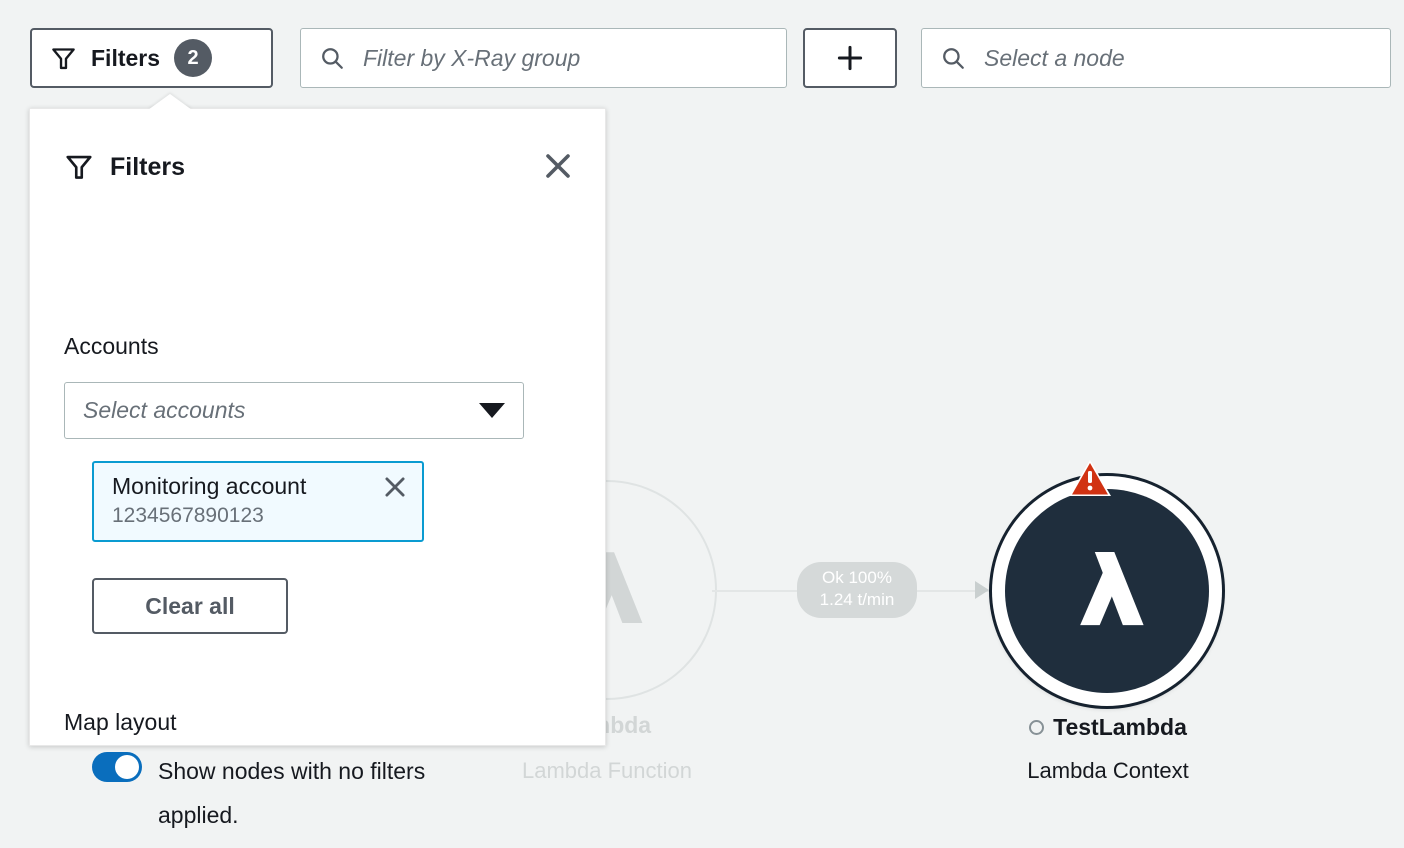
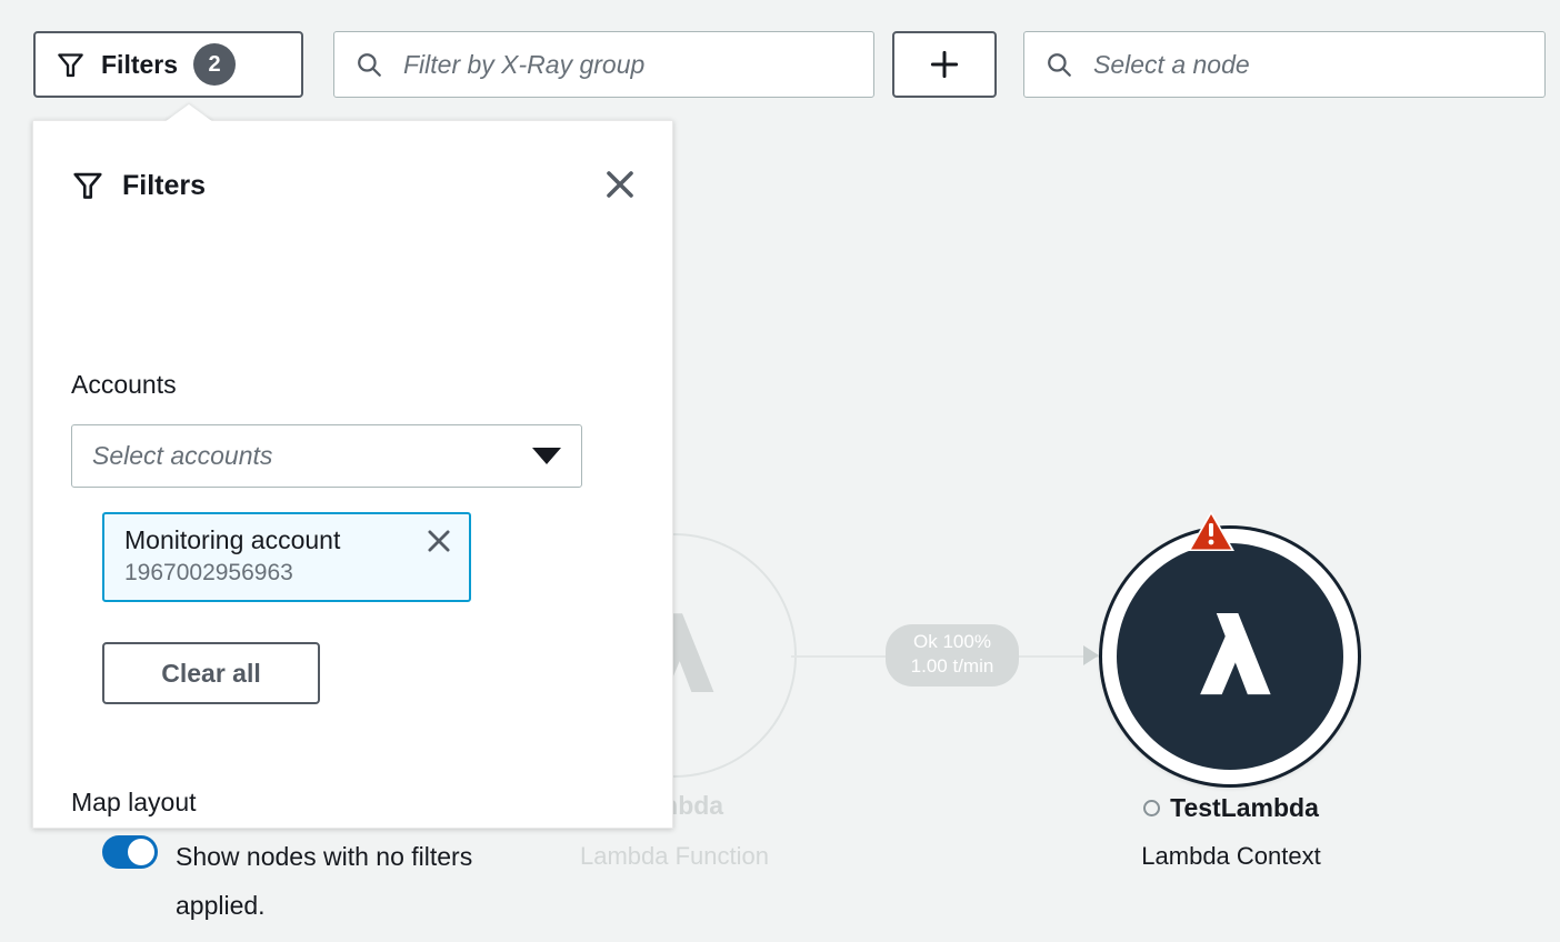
  Lambda Function
  Ok 100%
- 1.24 t/min
+ 1.00 t/min
  TestLambda
  Lambda Context
  Filters
  2
  Filter by X-Ray group
  Select a node
  Filters
  Accounts
  Select accounts
  Monitoring account
- 1234567890123
+ 1967002956963
  Clear all
  Map layout
  Show nodes with no filters applied.
